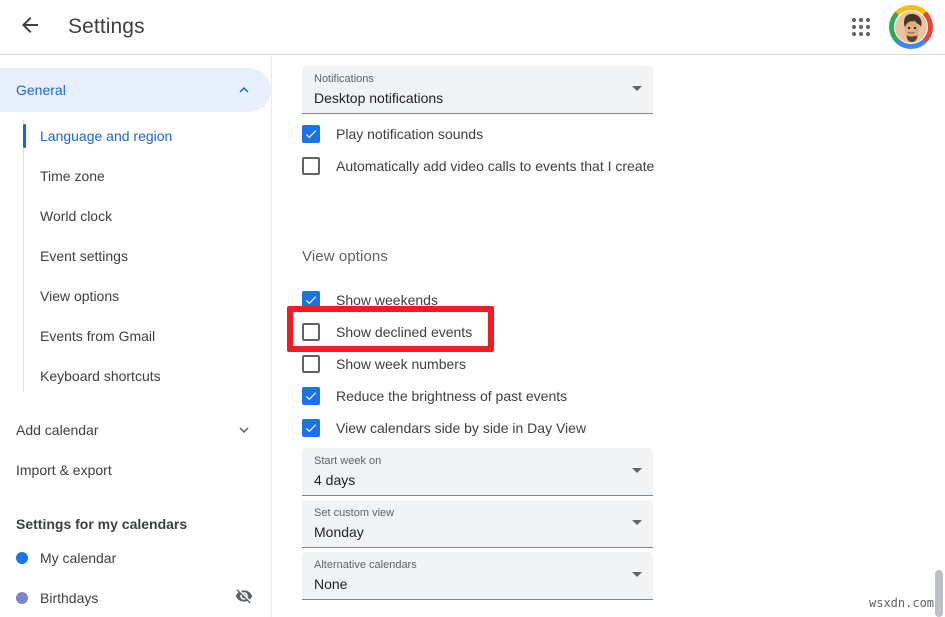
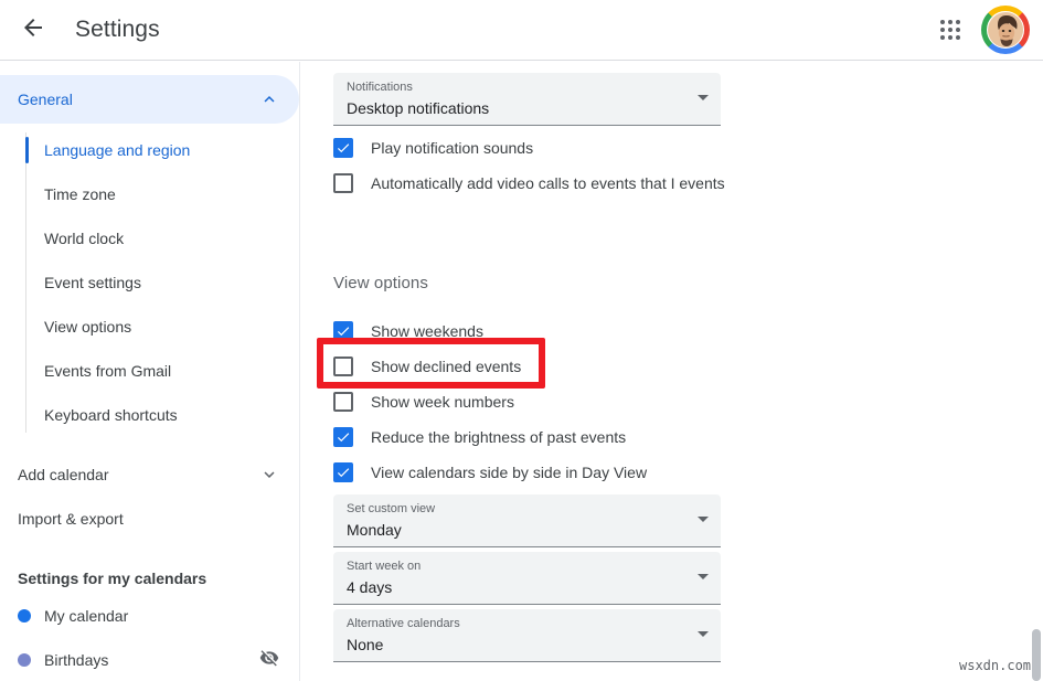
  Settings
  General
  Language and region
  Time zone
  World clock
  Event settings
  View options
  Events from Gmail
  Keyboard shortcuts
  Add calendar
  Import & export
  Settings for my calendars
  My calendar
  Birthdays
  Notifications
  Desktop notifications
  Play notification sounds
- Automatically add video calls to events that I create
+ Automatically add video calls to events that I events
  View options
  Show weekends
  Show declined events
  Show week numbers
  Reduce the brightness of past events
  View calendars side by side in Day View
- Start week on
+ Set custom view
- 4 days
+ Monday
- Set custom view
+ Start week on
- Monday
+ 4 days
  Alternative calendars
  None
  wsxdn.com
